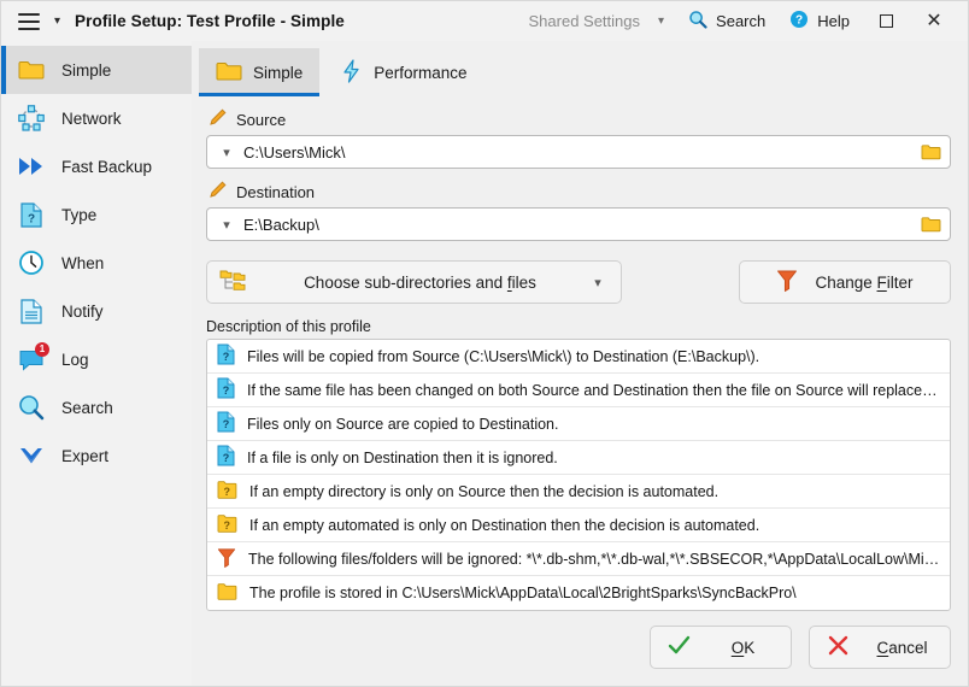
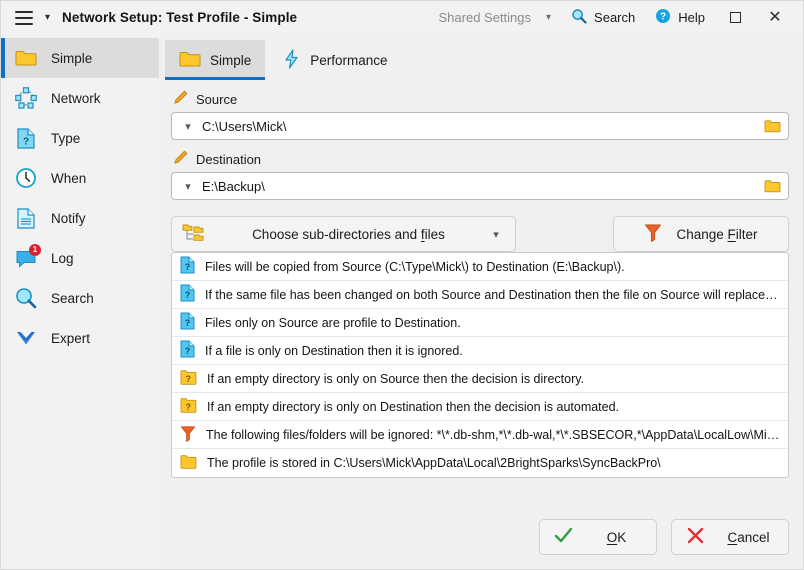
  ▾
- Profile Setup: Test Profile - Simple
+ Network Setup: Test Profile - Simple
  Shared Settings
  ▾
  Search
  ?
  Help
  ✕
  Simple
  Network
- Fast Backup
  ?
  Type
  When
  Notify
  1
  Log
  Search
  Expert
  Simple
  Performance
  Source
  ▾
  C:\Users\Mick\
  Destination
  ▾
  E:\Backup\
  Choose sub-directories and files
  ▾
  Change Filter
- Description of this profile
  ?
- Files will be copied from Source (C:\Users\Mick\) to Destination (E:\Backup\).
+ Files will be copied from Source (C:\Type\Mick\) to Destination (E:\Backup\).
  ?
  If the same file has been changed on both Source and Destination then the file on Source will replace th
  ?
- Files only on Source are copied to Destination.
+ Files only on Source are profile to Destination.
  ?
  If a file is only on Destination then it is ignored.
  ?
- If an empty directory is only on Source then the decision is automated.
+ If an empty directory is only on Source then the decision is directory.
  ?
- If an empty automated is only on Destination then the decision is automated.
+ If an empty directory is only on Destination then the decision is automated.
  The following files/folders will be ignored: *\*.db-shm,*\*.db-wal,*\*.SBSECOR,*\AppData\LocalLow\Micr
  The profile is stored in C:\Users\Mick\AppData\Local\2BrightSparks\SyncBackPro\
  OK
  Cancel
